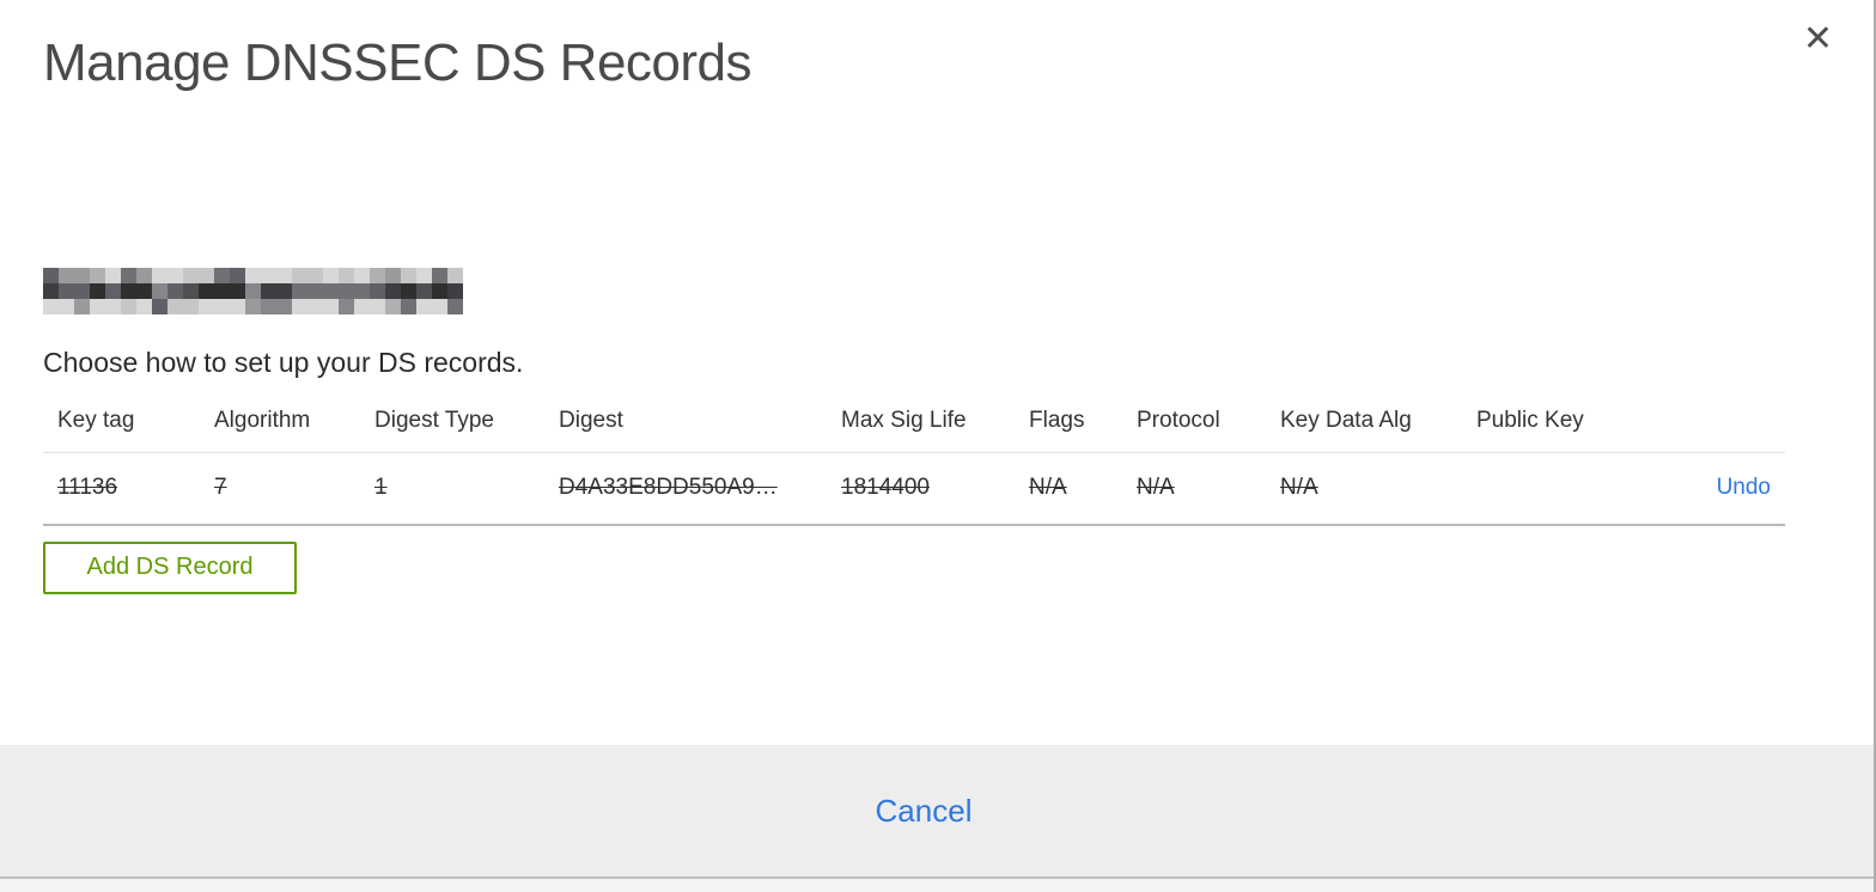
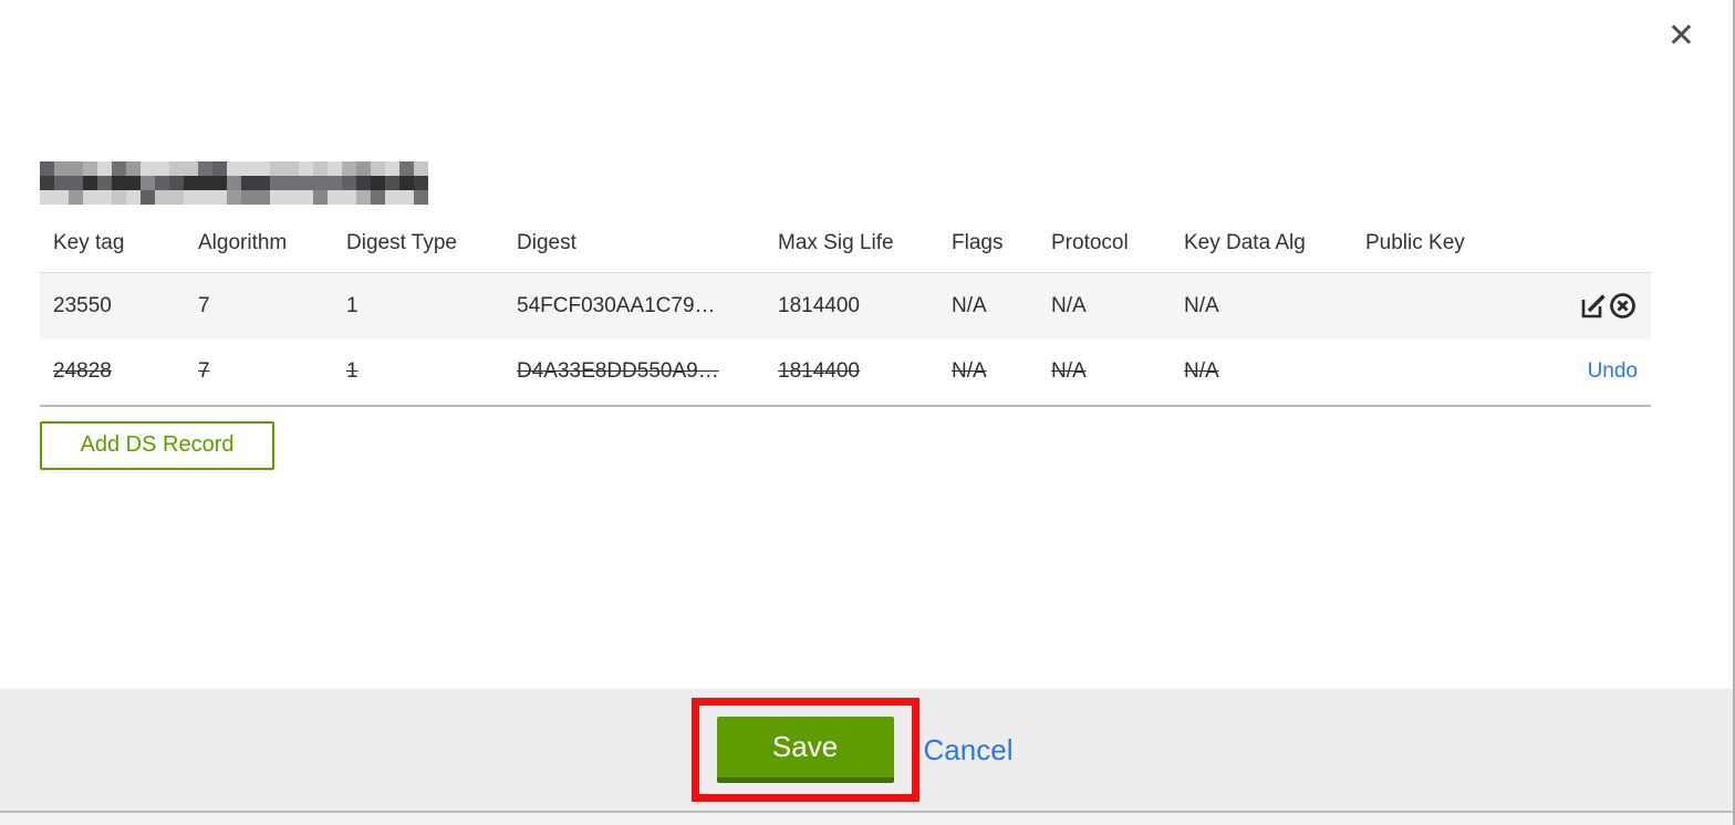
  ✕
- Manage DNSSEC DS Records
- Choose how to set up your DS records.
  Key tag	Algorithm	Digest Type	Digest	Max Sig Life	Flags	Protocol	Key Data Alg	Public Key
+ 23550	7	1	54FCF030AA1C79…	1814400	N/A	N/A	N/A
- 11136	7	1	D4A33E8DD550A9…	1814400	N/A	N/A	N/A		Undo
+ 24828	7	1	D4A33E8DD550A9…	1814400	N/A	N/A	N/A		Undo
  Add DS Record
+ Save
  Cancel
